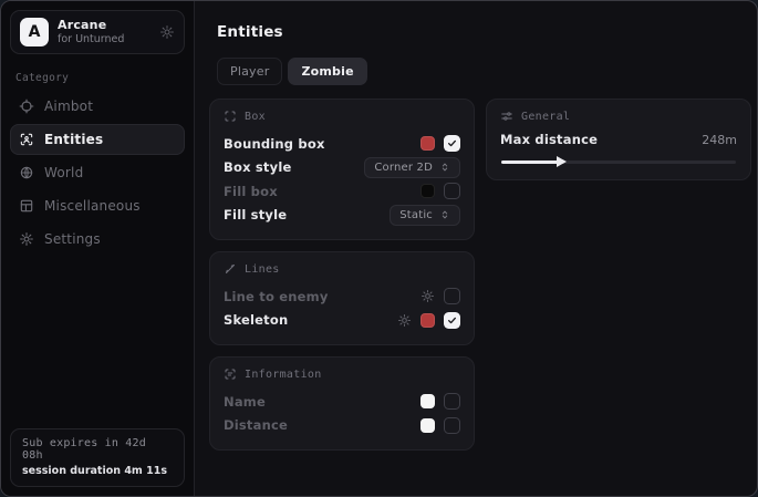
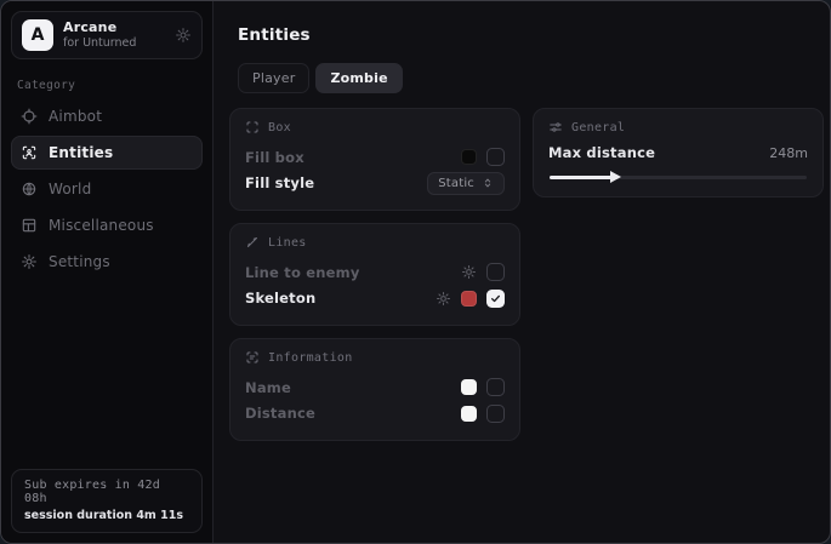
  A
  Arcane
  for Unturned
  Category
  Aimbot
  Entities
  World
  Miscellaneous
  Settings
  Sub expires in 42d 08h
  session duration 4m 11s
  Entities
  Player
  Zombie
  Box
- Bounding box
- Box style
- Corner 2D
  Fill box
  Fill style
  Static
  Lines
  Line to enemy
  Skeleton
  Information
  Name
  Distance
  General
  Max distance
  248m
